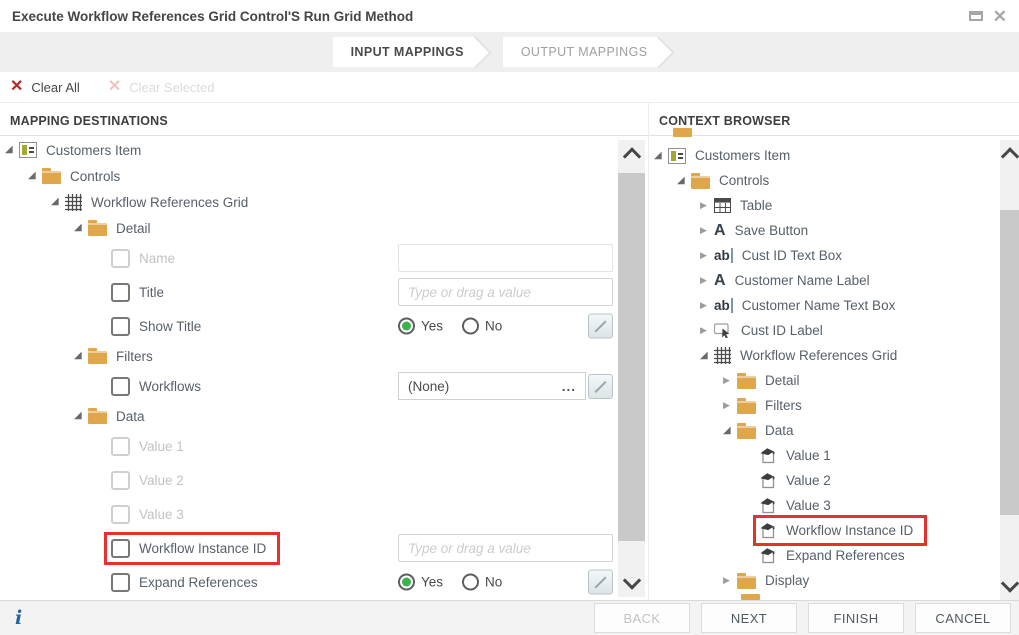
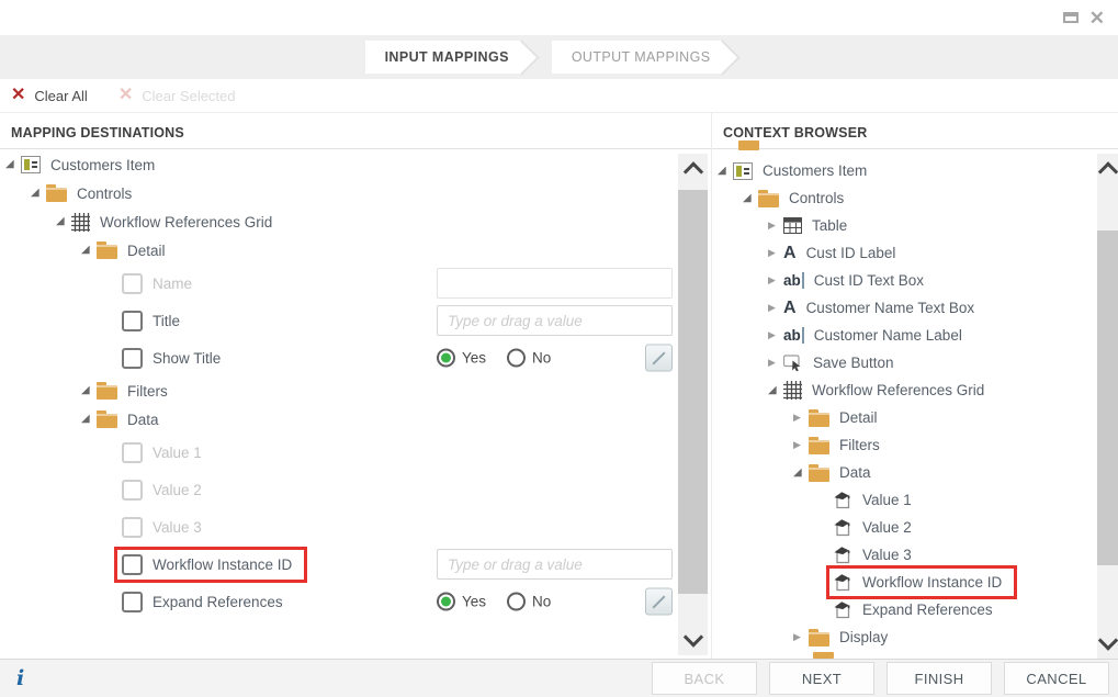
- Execute Workflow References Grid Control'S Run Grid Method
  ✕
  INPUT MAPPINGS
  OUTPUT MAPPINGS
  ✕
  Clear All
  ✕
  Clear Selected
  MAPPING DESTINATIONS
  ◢
  Customers Item
  ◢
  Controls
  ◢
  Workflow References Grid
  ◢
  Detail
  Name
  Title
  Type or drag a value
  Show Title
  Yes
  No
  ◢
  Filters
- Workflows
- (None)
- ...
  ◢
  Data
  Value 1
  Value 2
  Value 3
  Workflow Instance ID
  Type or drag a value
  Expand References
  Yes
  No
  CONTEXT BROWSER
  ◢
  Customers Item
  ◢
  Controls
  ▶
  Table
  ▶
  A
- Save Button
+ Cust ID Label
  ▶
  ab
  Cust ID Text Box
  ▶
  A
- Customer Name Label
+ Customer Name Text Box
  ▶
  ab
- Customer Name Text Box
+ Customer Name Label
  ▶
- Cust ID Label
+ Save Button
  ◢
  Workflow References Grid
  ▶
  Detail
  ▶
  Filters
  ◢
  Data
  Value 1
  Value 2
  Value 3
  Workflow Instance ID
  Expand References
  ▶
  Display
  i
  BACK
  NEXT
  FINISH
  CANCEL
